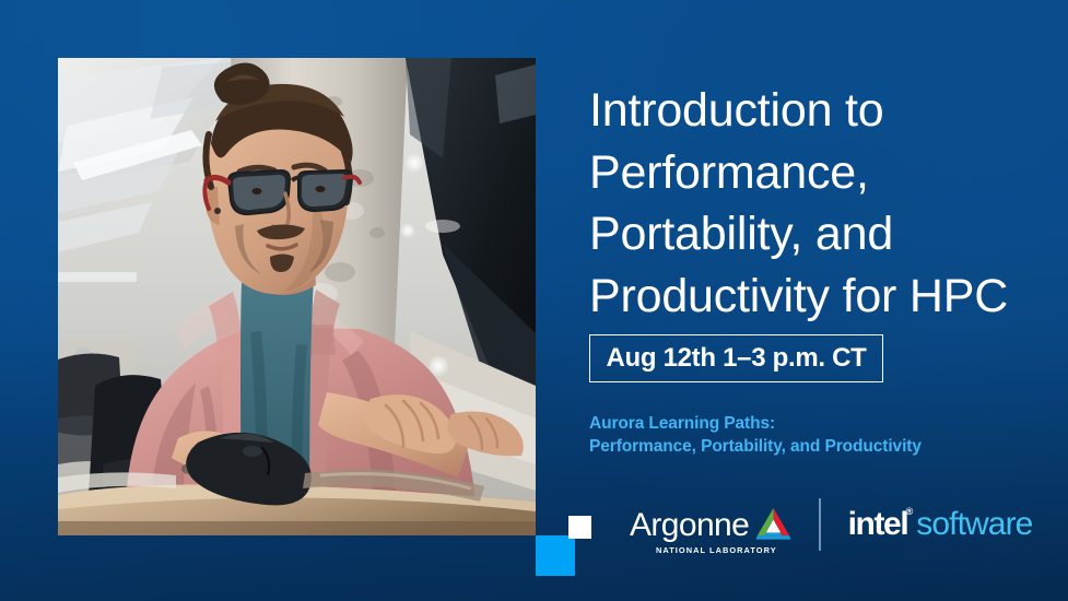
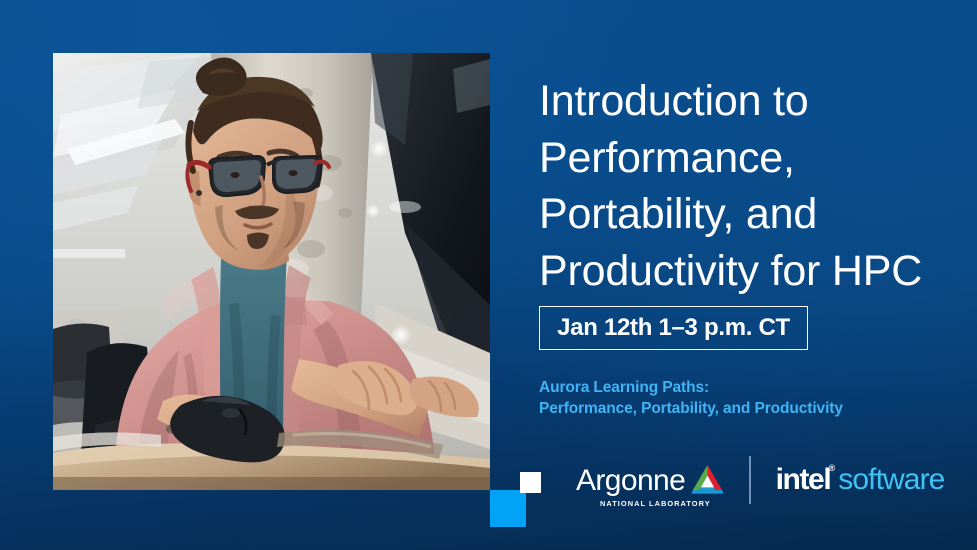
  Introduction to
  Performance,
  Portability, and
  Productivity for HPC
- Aug 12th 1–3 p.m. CT
+ Jan 12th 1–3 p.m. CT
  Aurora Learning Paths:
  Performance, Portability, and Productivity
  Argonne
  NATIONAL LABORATORY
  intel
  ®
  software
